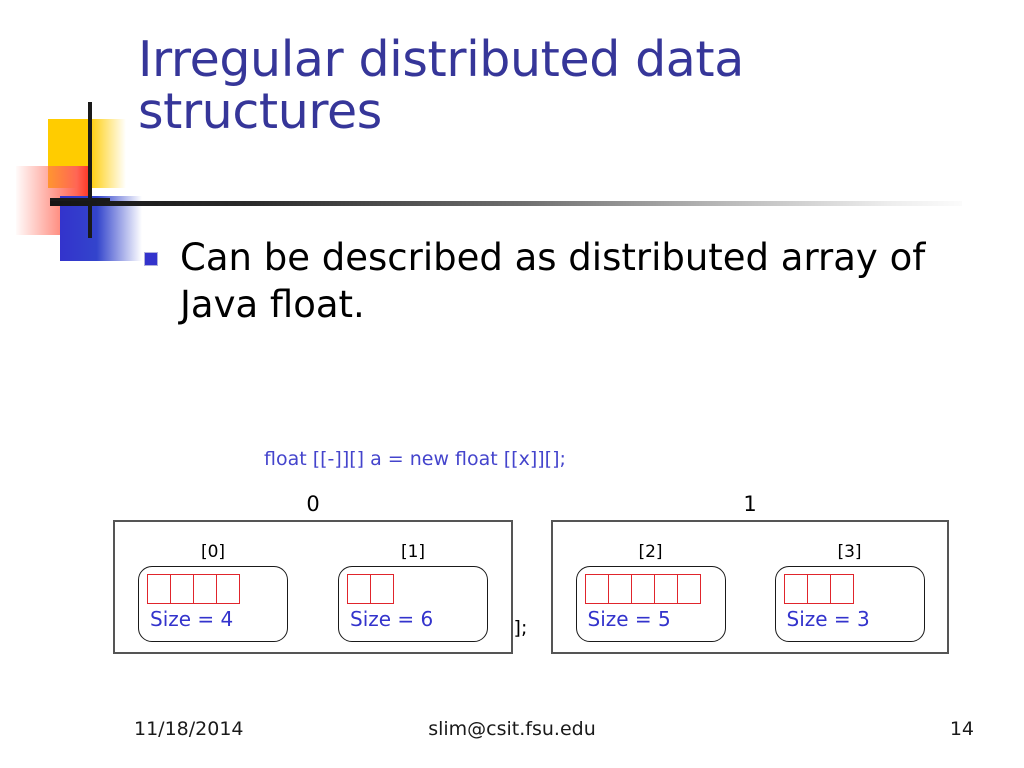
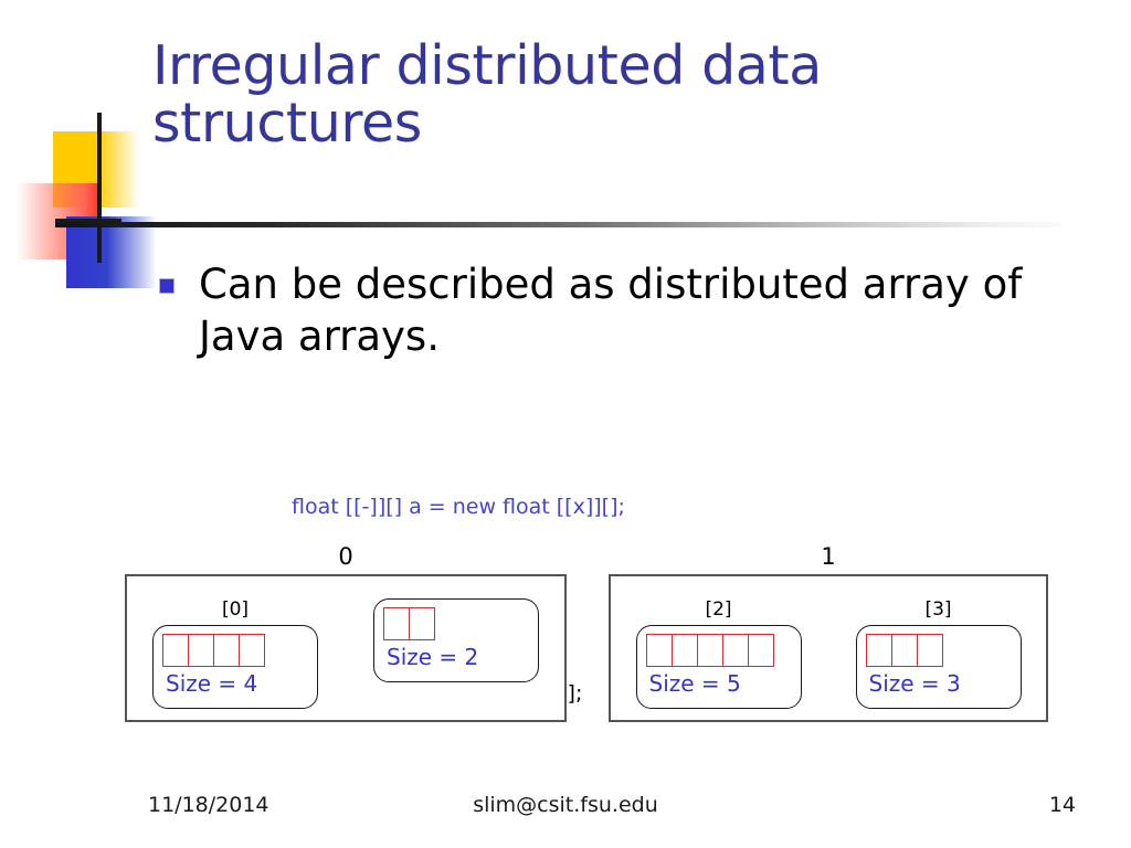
  Irregular distributed data structures
- Can be described as distributed array of Java float.
+ Can be described as distributed array of Java arrays.
  float [[-]][] a = new float [[x]][];
  0
  [0]
  Size = 4
- [1]
- Size = 6
+ Size = 2
  1
  [2]
  Size = 5
  [3]
  Size = 3
  11/18/2014
  slim@csit.fsu.edu
  14
